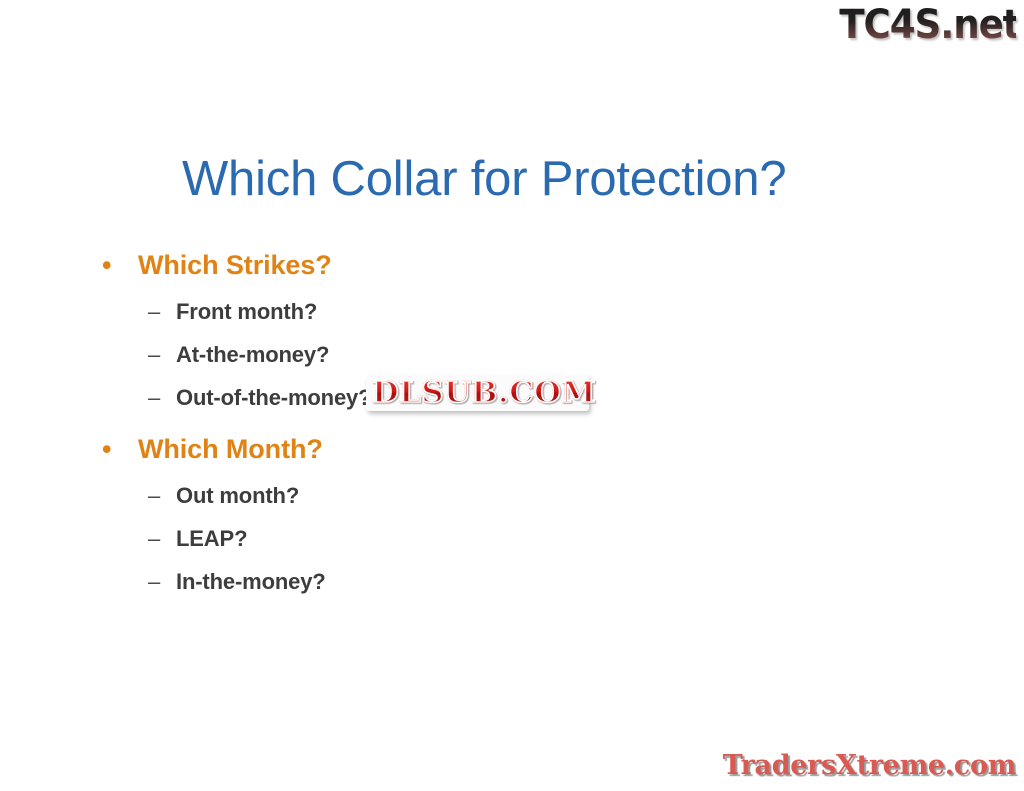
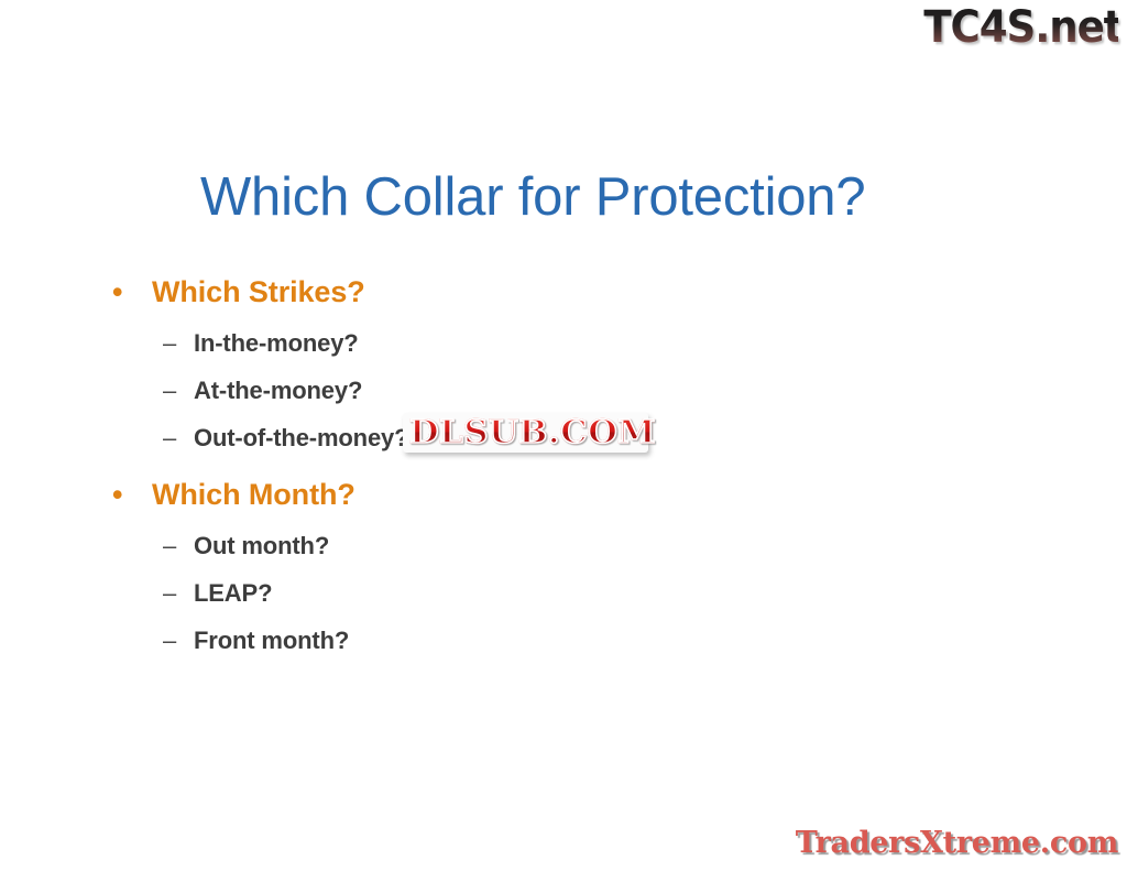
  TC4S.net
  Which Collar for Protection?
  •
  Which Strikes?
  –
- Front month?
+ In-the-money?
  –
  At-the-money?
  –
  Out-of-the-money?
  •
  Which Month?
  –
  Out month?
  –
  LEAP?
  –
- In-the-money?
+ Front month?
  DLSUB.COM
  TradersXtreme.com
